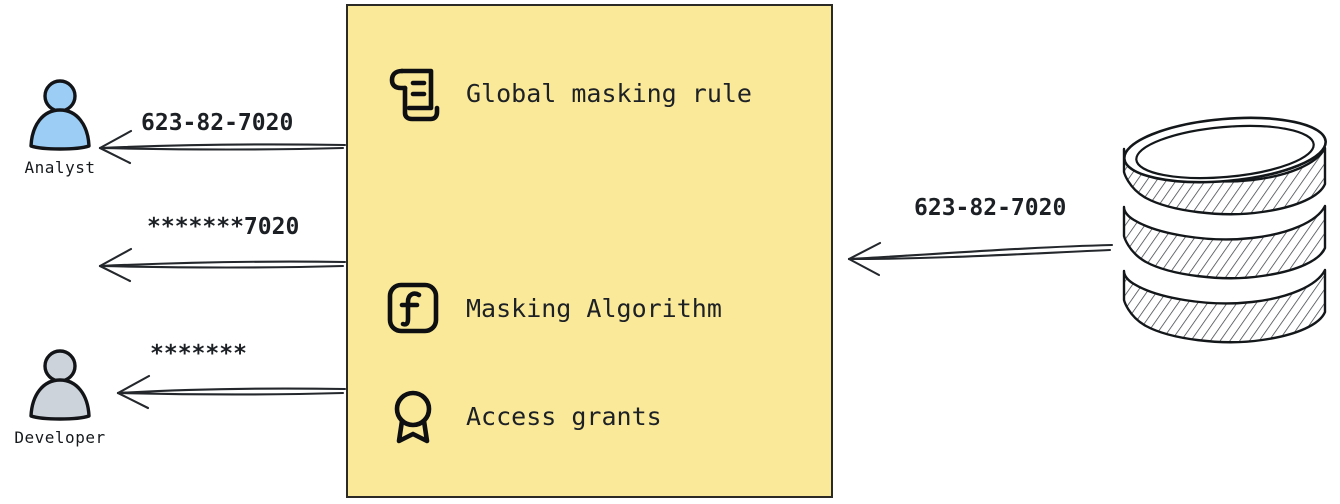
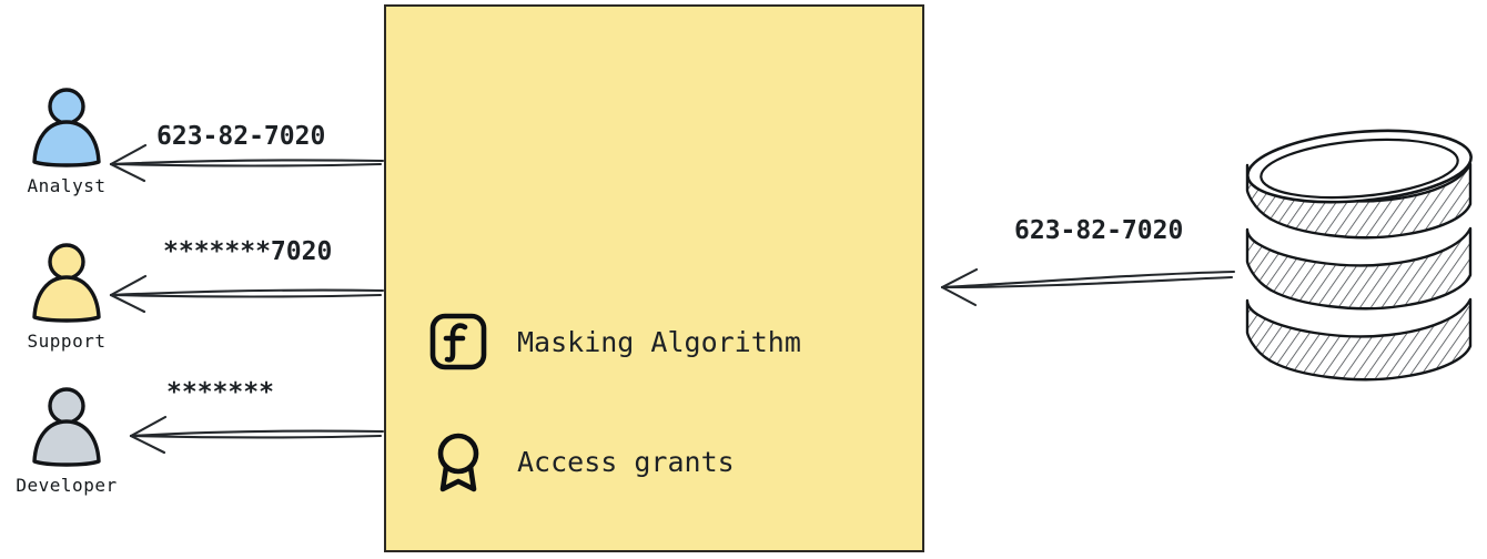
  Analyst
+ Support
  Developer
  623-82-7020
  *******7020
  *******
  623-82-7020
- Global masking rule
  Masking Algorithm
  Access grants
